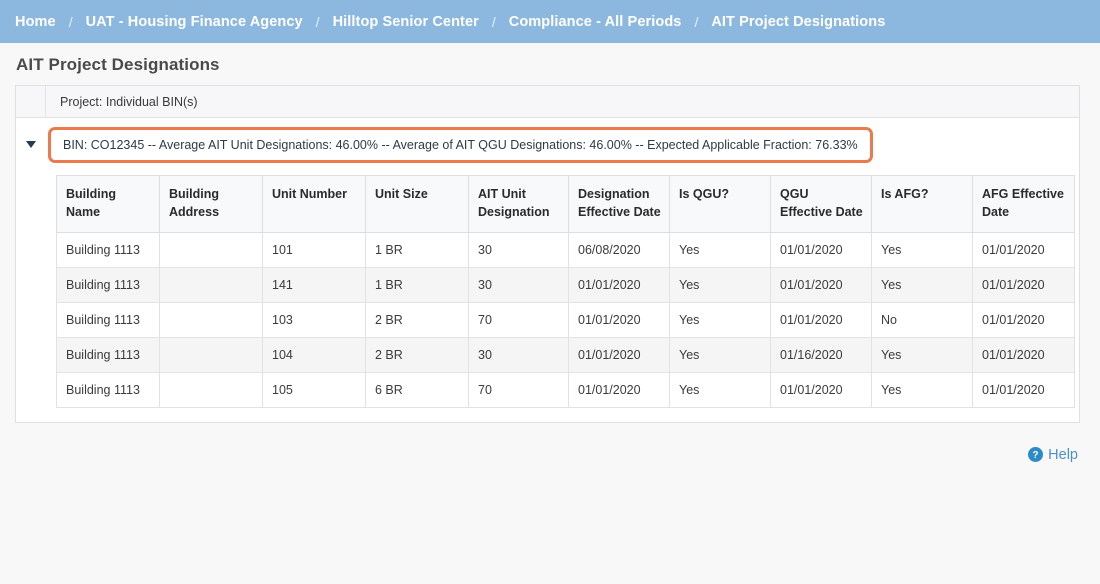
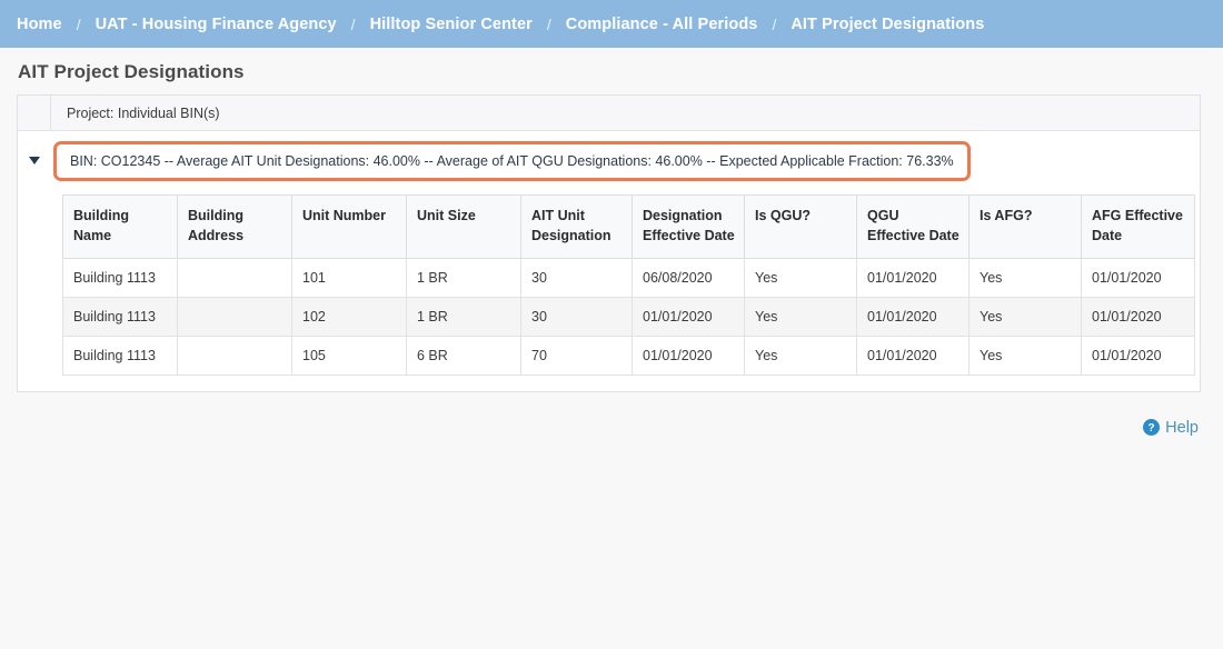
  Home
  /
  UAT - Housing Finance Agency
  /
  Hilltop Senior Center
  /
  Compliance - All Periods
  /
  AIT Project Designations
  AIT Project Designations
  Project: Individual BIN(s)
  BIN: CO12345 -- Average AIT Unit Designations: 46.00% -- Average of AIT QGU Designations: 46.00% -- Expected Applicable Fraction: 76.33%
  Building Name	Building Address	Unit Number	Unit Size	AIT Unit Designation	Designation Effective Date	Is QGU?	QGU Effective Date	Is AFG?	AFG Effective Date
  Building 1113		101	1 BR	30	06/08/2020	Yes	01/01/2020	Yes	01/01/2020
- Building 1113		141	1 BR	30	01/01/2020	Yes	01/01/2020	Yes	01/01/2020
+ Building 1113		102	1 BR	30	01/01/2020	Yes	01/01/2020	Yes	01/01/2020
- Building 1113		103	2 BR	70	01/01/2020	Yes	01/01/2020	No	01/01/2020
- Building 1113		104	2 BR	30	01/01/2020	Yes	01/16/2020	Yes	01/01/2020
  Building 1113		105	6 BR	70	01/01/2020	Yes	01/01/2020	Yes	01/01/2020
  ?
  Help
